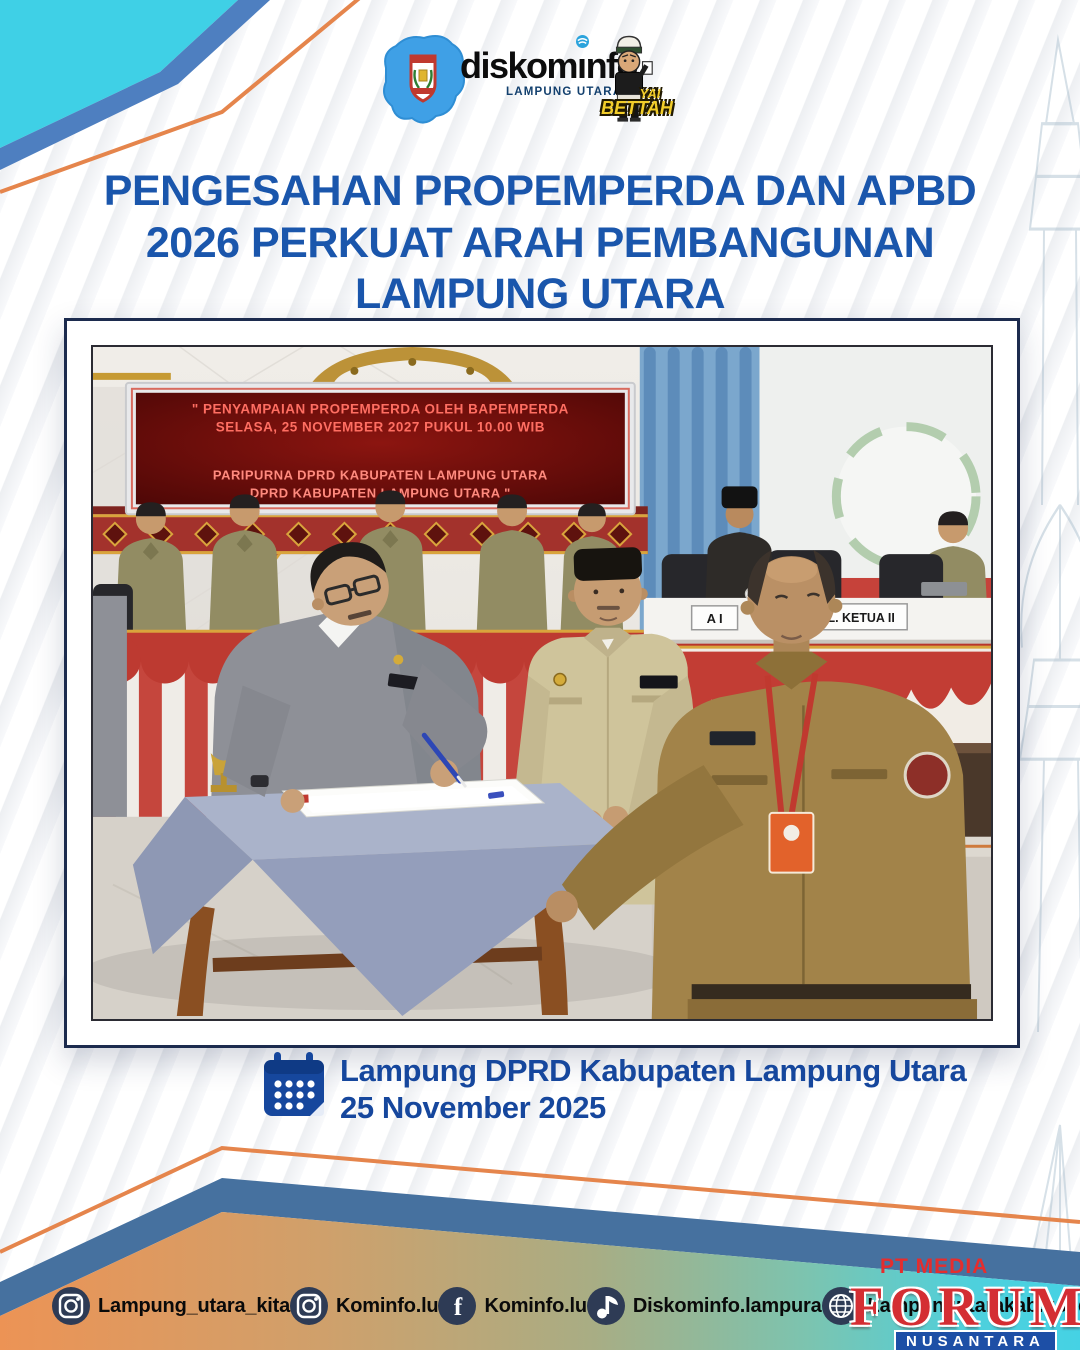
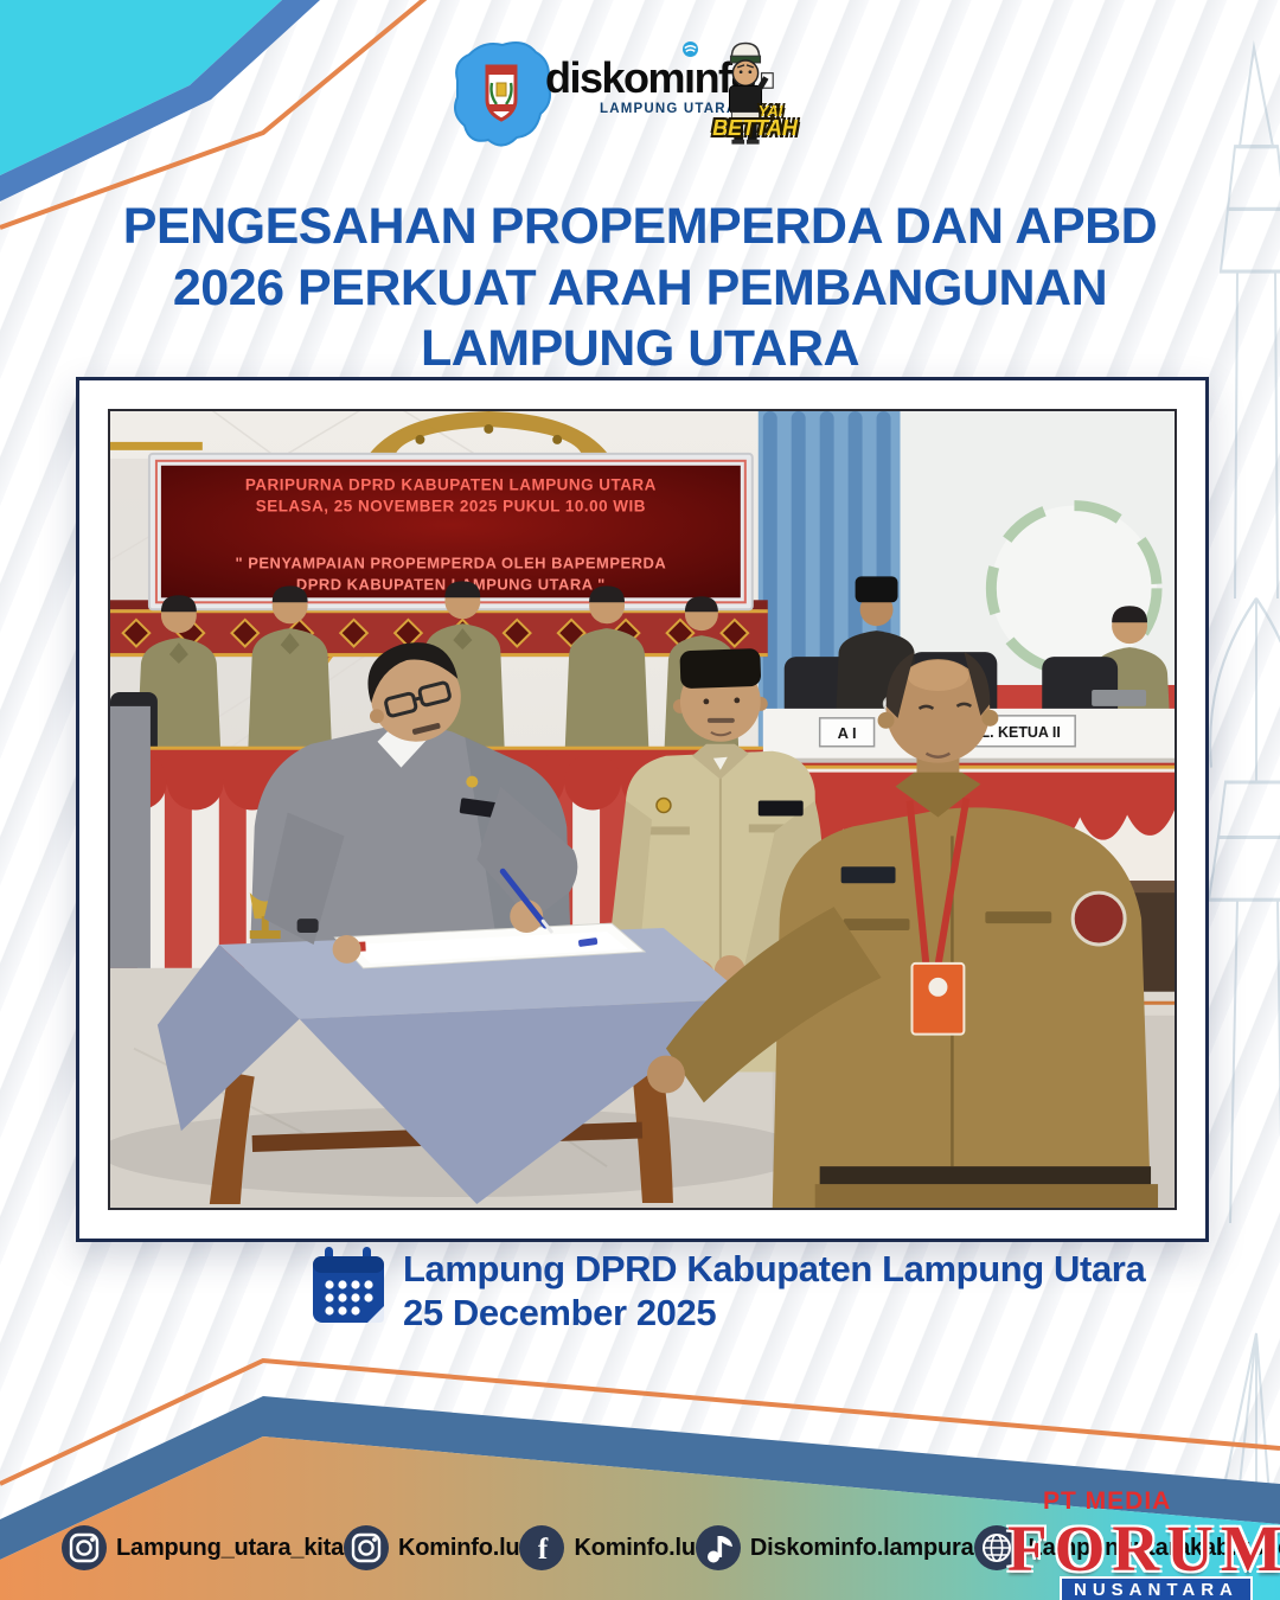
  diskomınf
  LAMPUNG UTAR
  YAI
  BETTAH
  PENGESAHAN PROPEMPERDA DAN APBD
  2026 PERKUAT ARAH PEMBANGUNAN
  LAMPUNG UTARA
- " PENYAMPAIAN PROPEMPERDA OLEH BAPEMPERDA
+ PARIPURNA DPRD KABUPATEN LAMPUNG UTARA
- SELASA, 25 NOVEMBER 2027 PUKUL 10.00 WIB
+ SELASA, 25 NOVEMBER 2025 PUKUL 10.00 WIB
- PARIPURNA DPRD KABUPATEN LAMPUNG UTARA
+ " PENYAMPAIAN PROPEMPERDA OLEH BAPEMPERDA
  DPRD KABUPATENMPUNG UTARA "
  A I
  . KETUA II
  Lampung DPRD Kabupaten Lampung Utara
- 25 November 2025
+ 25 December 2025
  Lampung_utara_kita
  Kominfo.lu
  f
  Kominfo.lu
  Diskominfo.lampura
  Lampungutarakab.go.i
  PT MEDIA
  FORUM
  NUSANTARA
